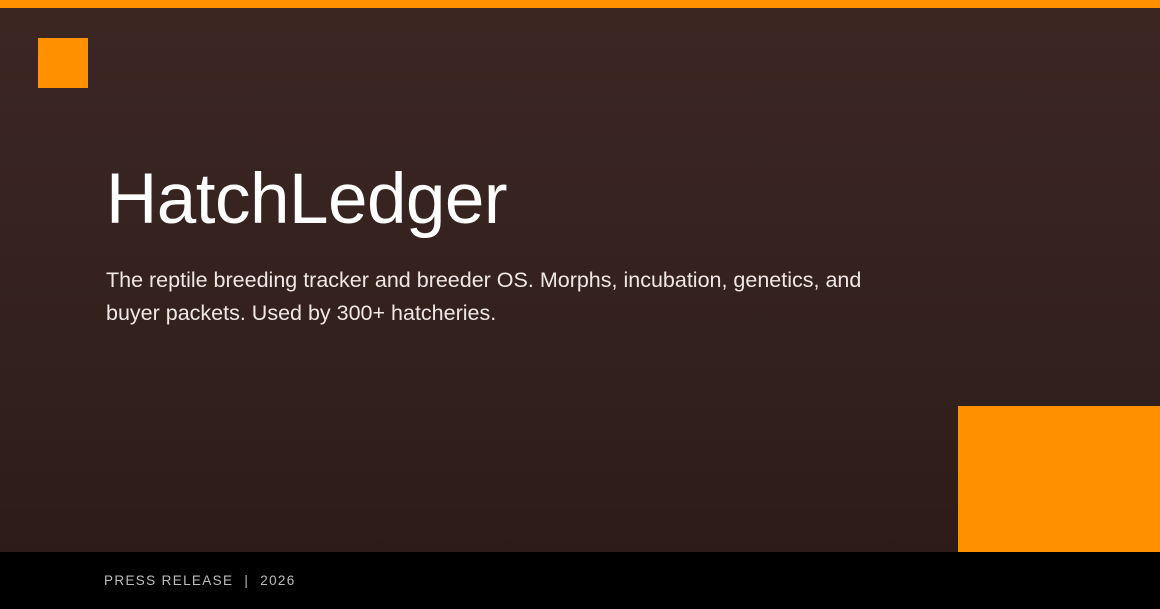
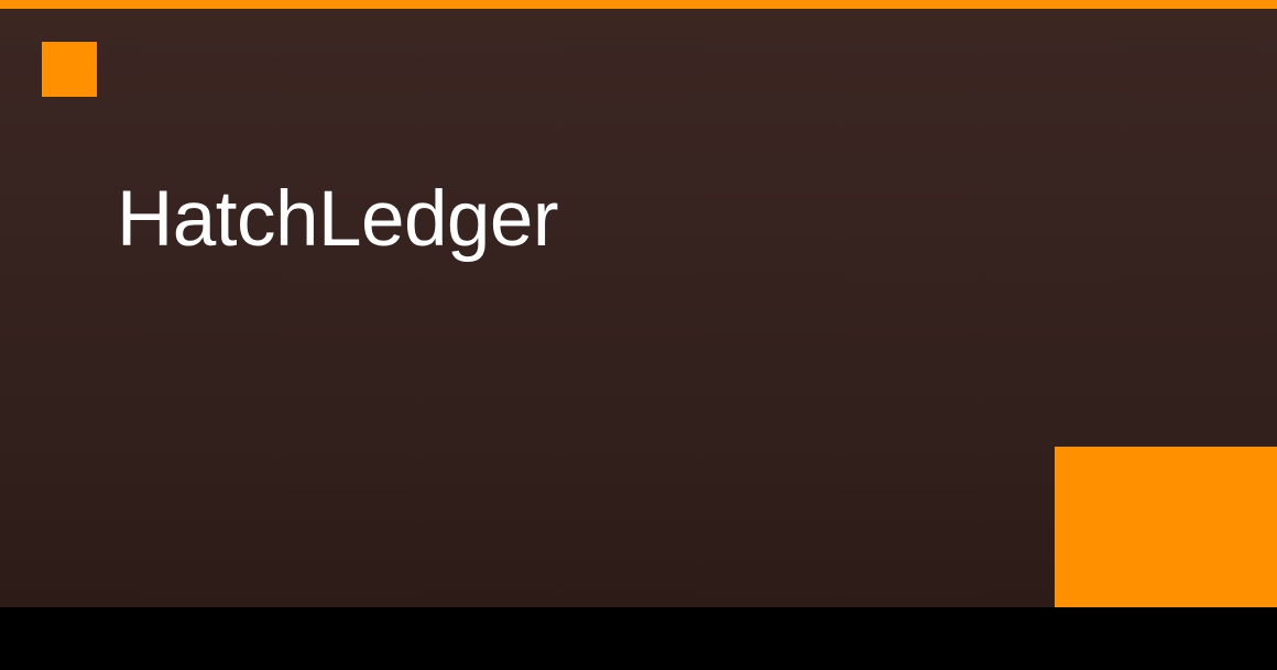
  HatchLedger
- The reptile breeding tracker and breeder OS. Morphs, incubation, genetics, and buyer packets. Used by 300+ hatcheries.
- PRESS RELEASE
- |
- 2026
